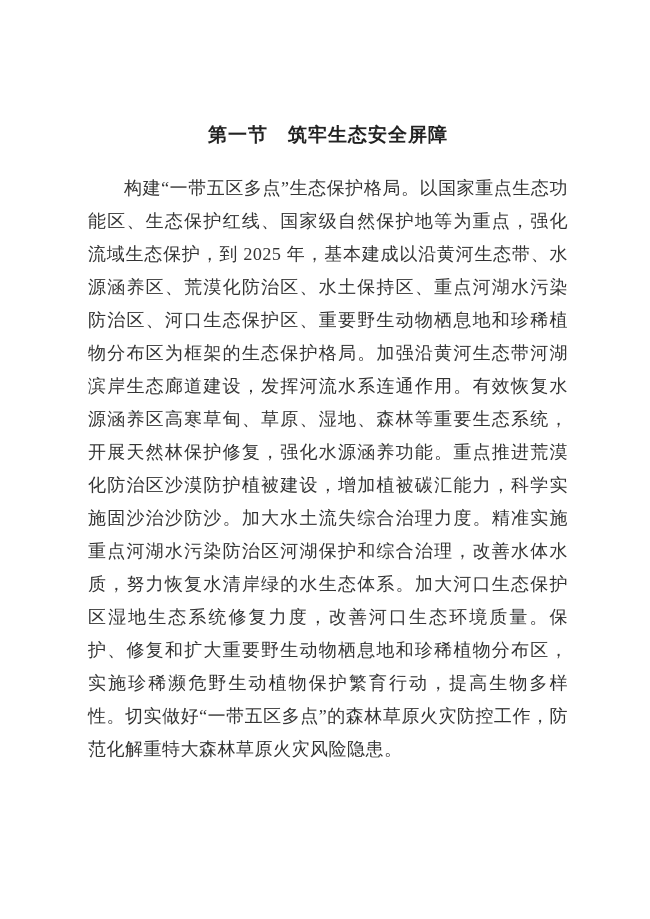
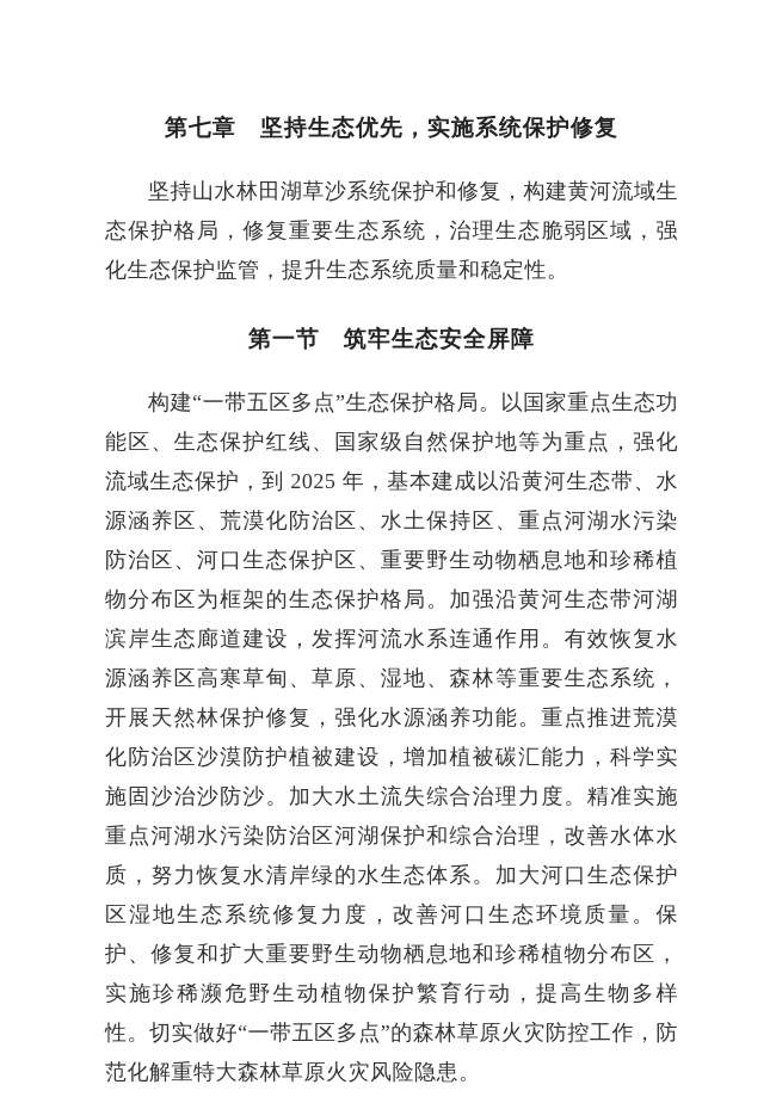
+ 第七章 坚持生态优先，实施系统保护修复
+ 坚持山水林田湖草沙系统保护和修复，构建黄河流域生态保护格局，修复重要生态系统，治理生态脆弱区域，强化生态保护监管，提升生态系统质量和稳定性。
  第一节 筑牢生态安全屏障
  构建“一带五区多点”生态保护格局。以国家重点生态功能区、生态保护红线、国家级自然保护地等为重点，强化流域生态保护，到 2025 年，基本建成以沿黄河生态带、水源涵养区、荒漠化防治区、水土保持区、重点河湖水污染防治区、河口生态保护区、重要野生动物栖息地和珍稀植物分布区为框架的生态保护格局。加强沿黄河生态带河湖滨岸生态廊道建设，发挥河流水系连通作用。有效恢复水源涵养区高寒草甸、草原、湿地、森林等重要生态系统，开展天然林保护修复，强化水源涵养功能。重点推进荒漠化防治区沙漠防护植被建设，增加植被碳汇能力，科学实施固沙治沙防沙。加大水土流失综合治理力度。精准实施重点河湖水污染防治区河湖保护和综合治理，改善水体水质，努力恢复水清岸绿的水生态体系。加大河口生态保护区湿地生态系统修复力度，改善河口生态环境质量。保护、修复和扩大重要野生动物栖息地和珍稀植物分布区，实施珍稀濒危野生动植物保护繁育行动，提高生物多样性。切实做好“一带五区多点”的森林草原火灾防控工作，防范化解重特大森林草原火灾风险隐患。
